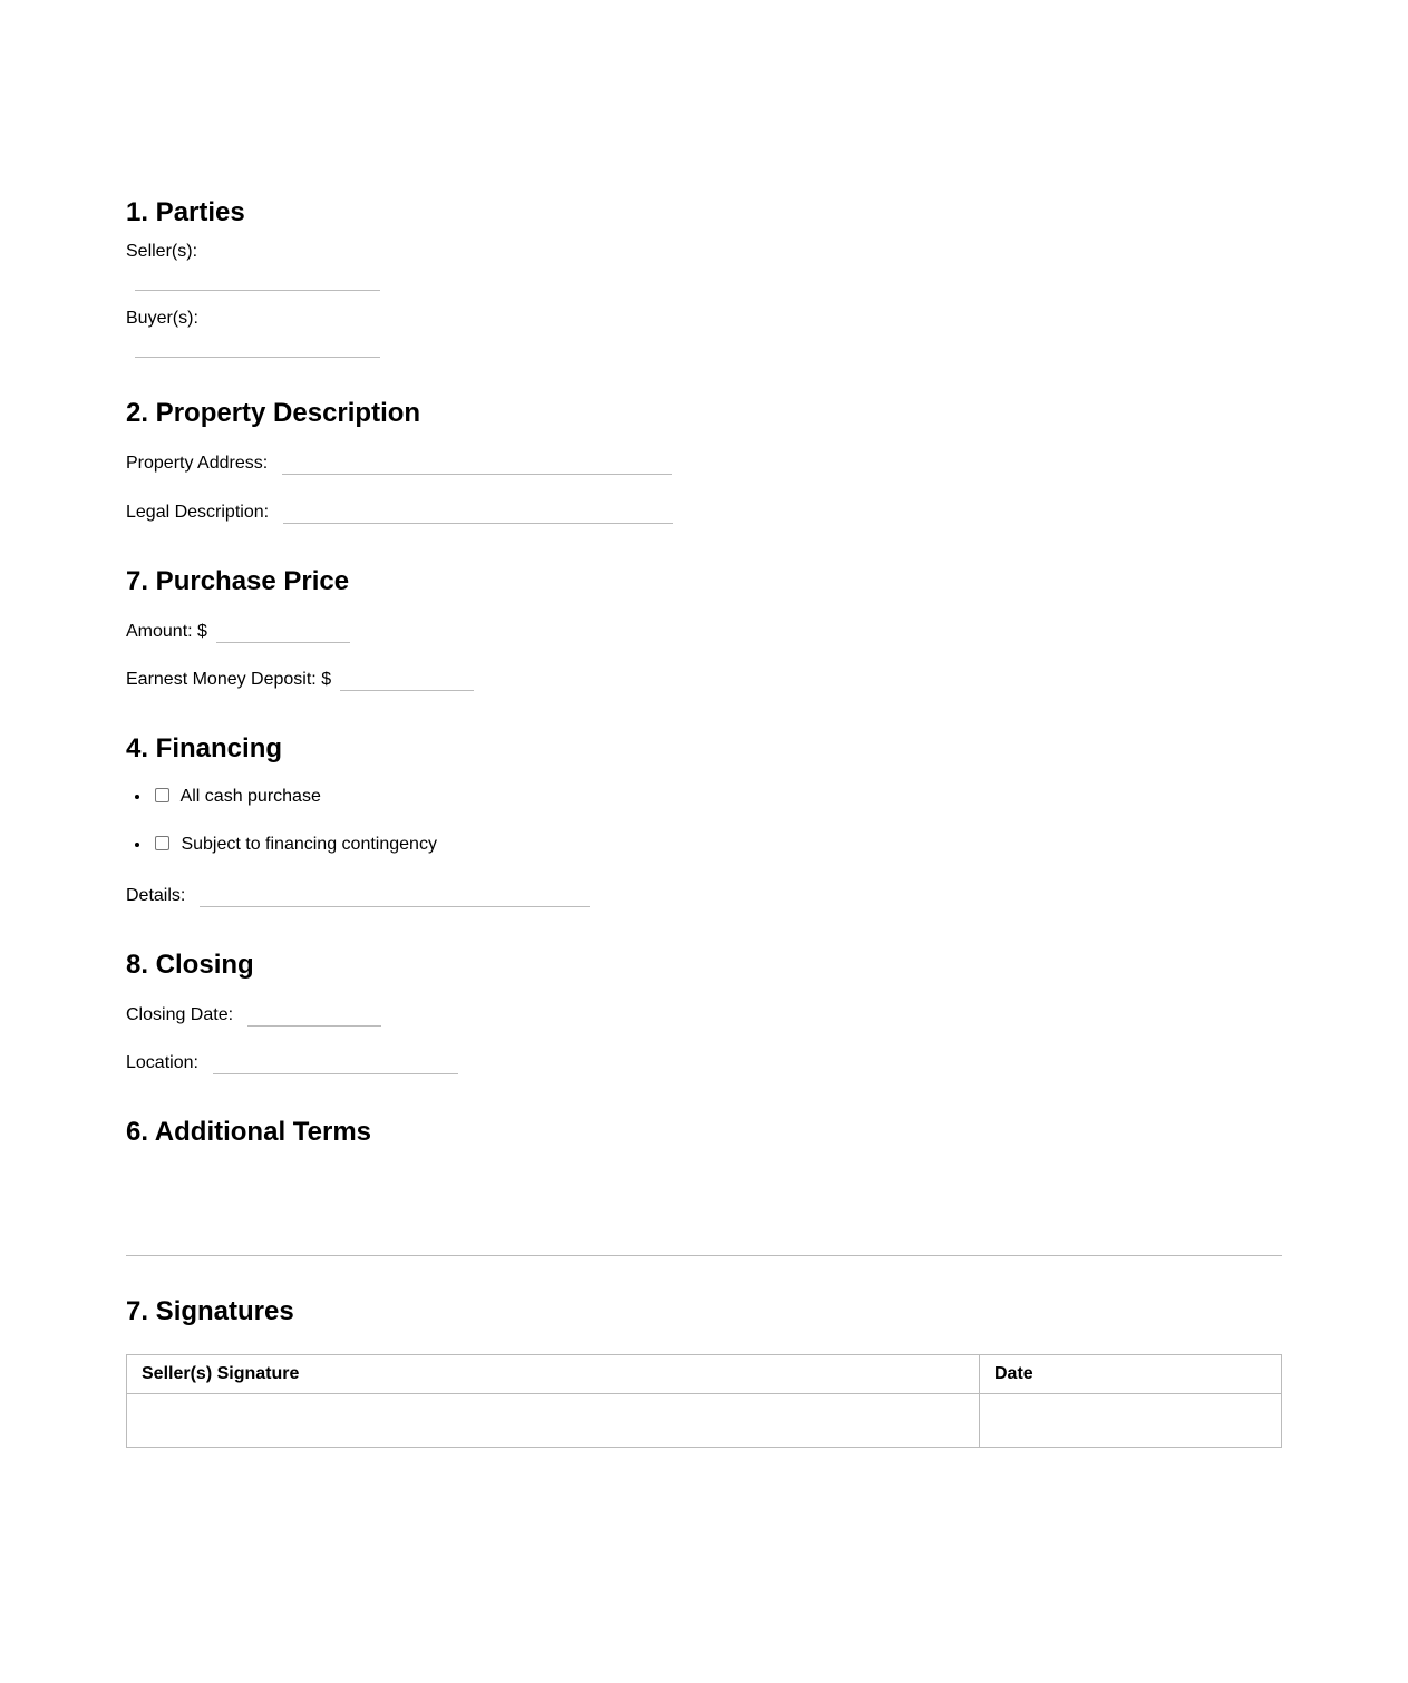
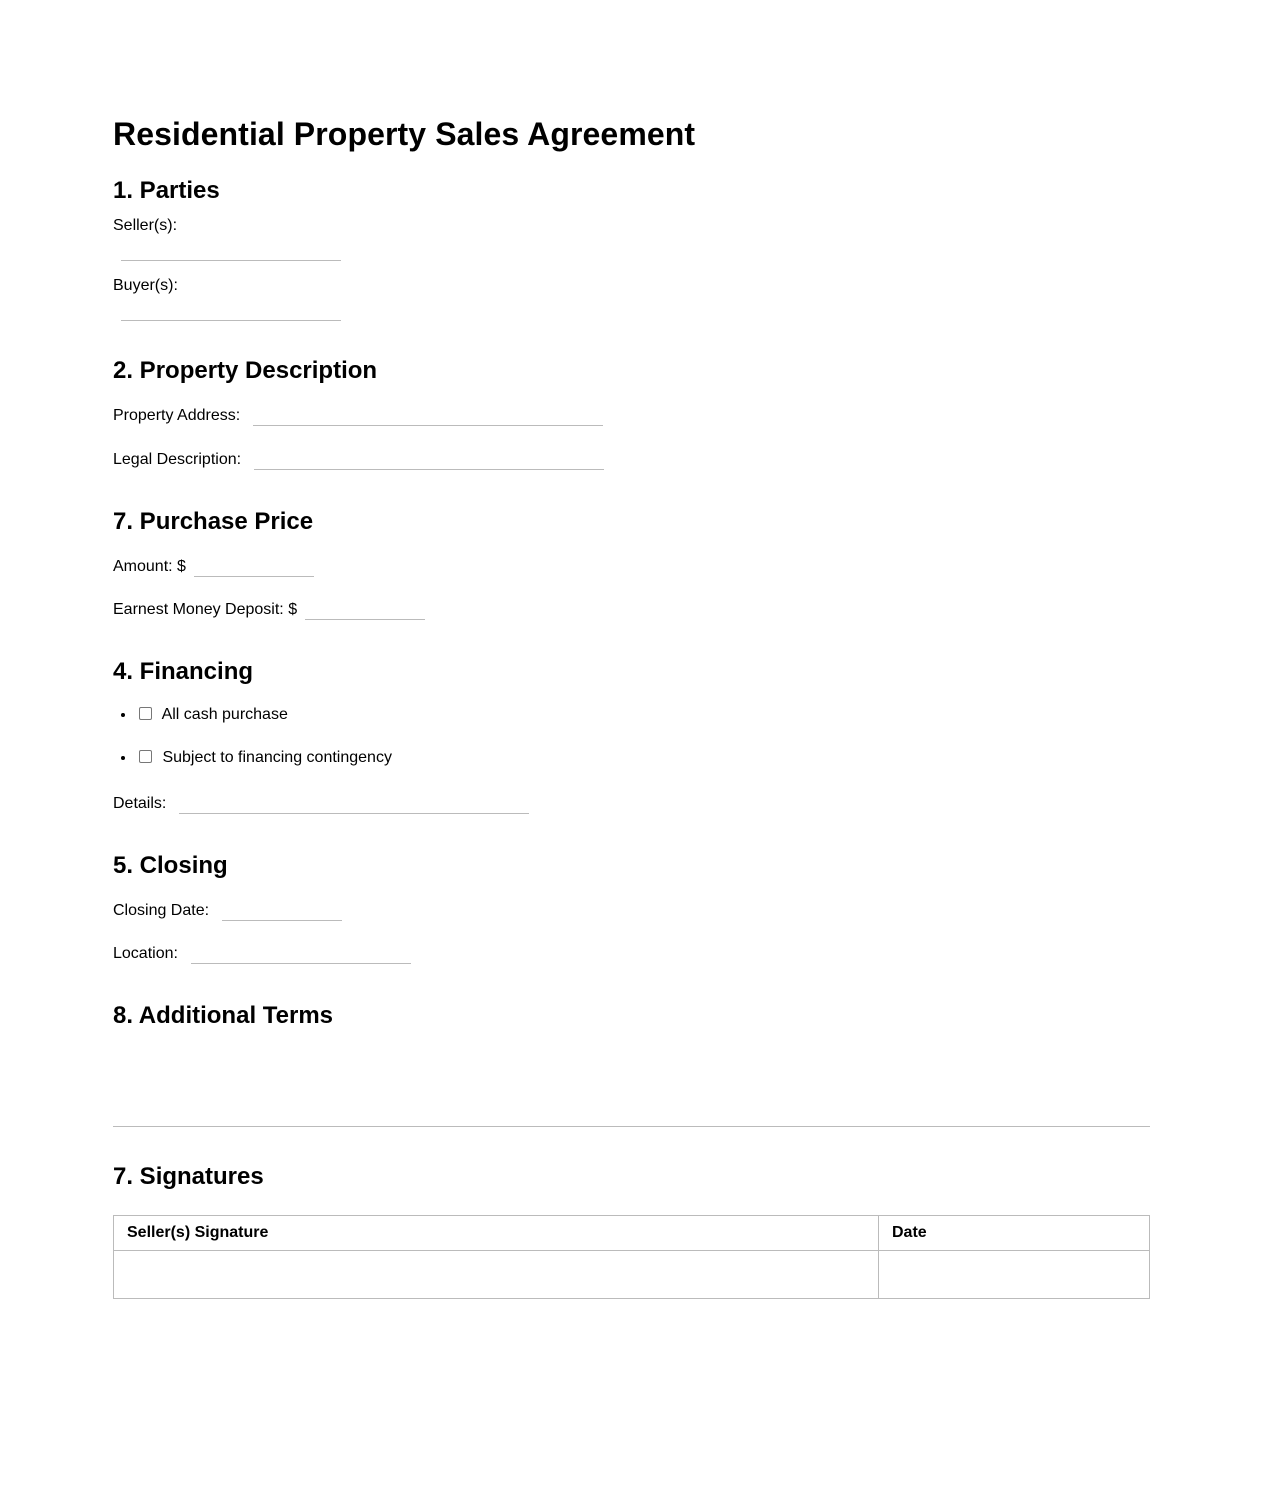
+ Residential Property Sales Agreement
  1. Parties
  Seller(s):
  Buyer(s):
  2. Property Description
  Property Address:
  Legal Description:
  7. Purchase Price
  Amount: $
  Earnest Money Deposit: $
  4. Financing
  All cash purchase
  Subject to financing contingency
  Details:
- 8. Closing
+ 5. Closing
  Closing Date:
  Location:
- 6. Additional Terms
+ 8. Additional Terms
  7. Signatures
  Seller(s) Signature	Date
